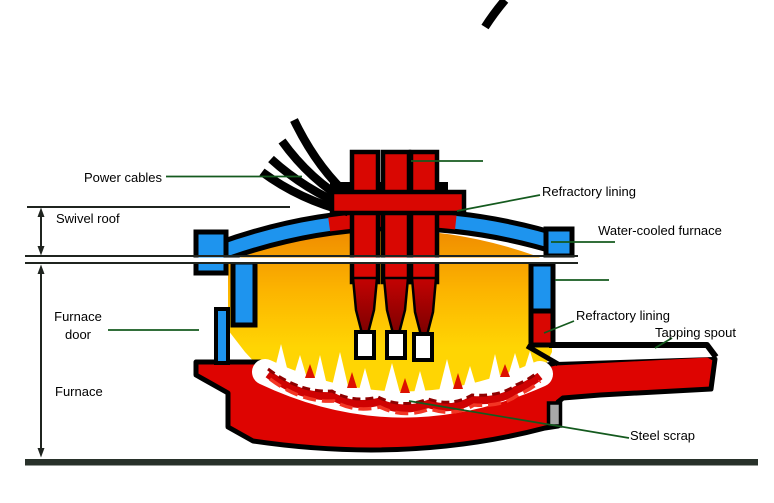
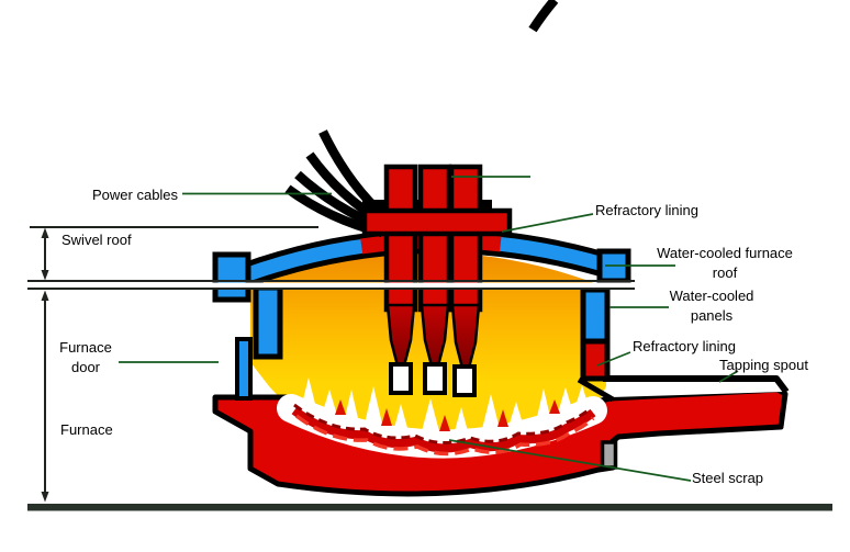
  Power cables
  Swivel roof
  Furnace
  door
  Furnace
  Refractory lining
  Water-cooled furnace
+ roof
+ Water-cooled
+ panels
  Refractory lining
  Tapping spout
  Steel scrap
